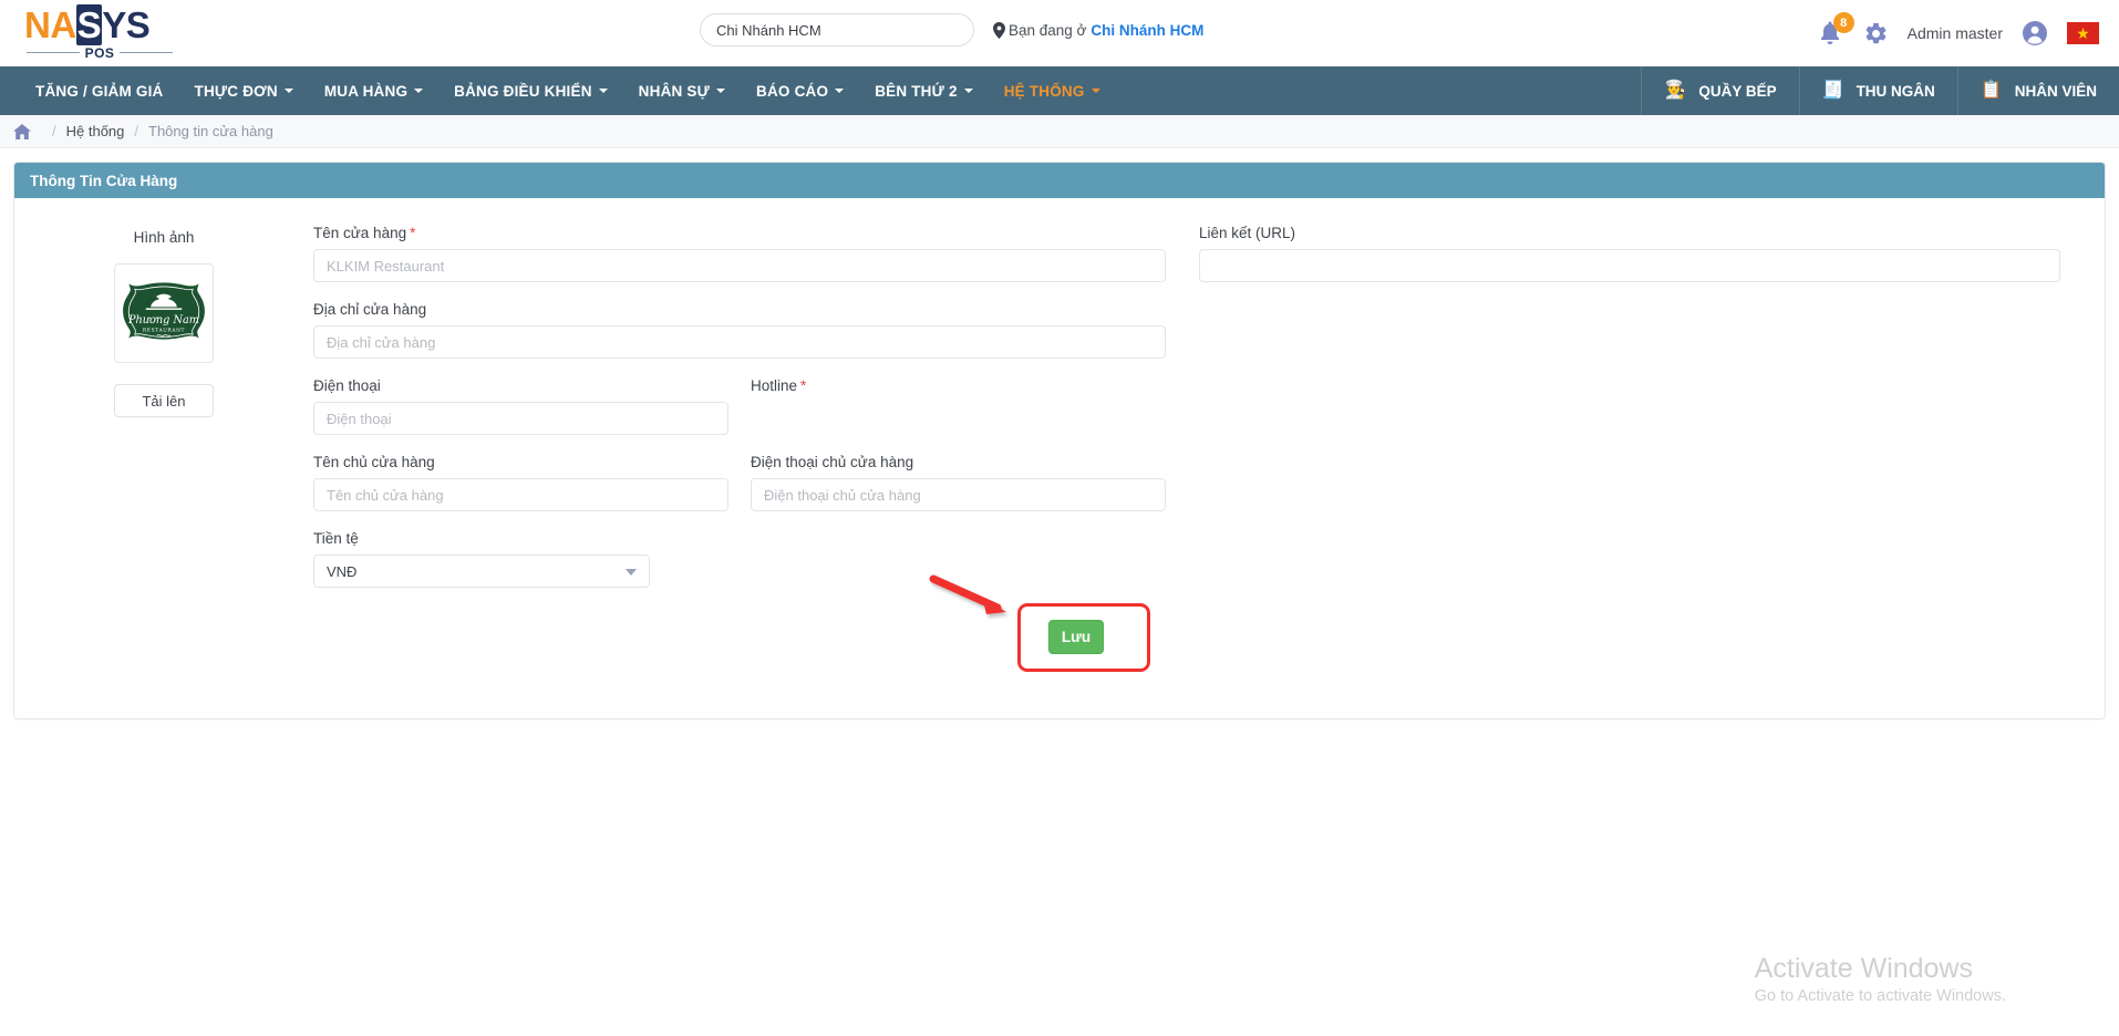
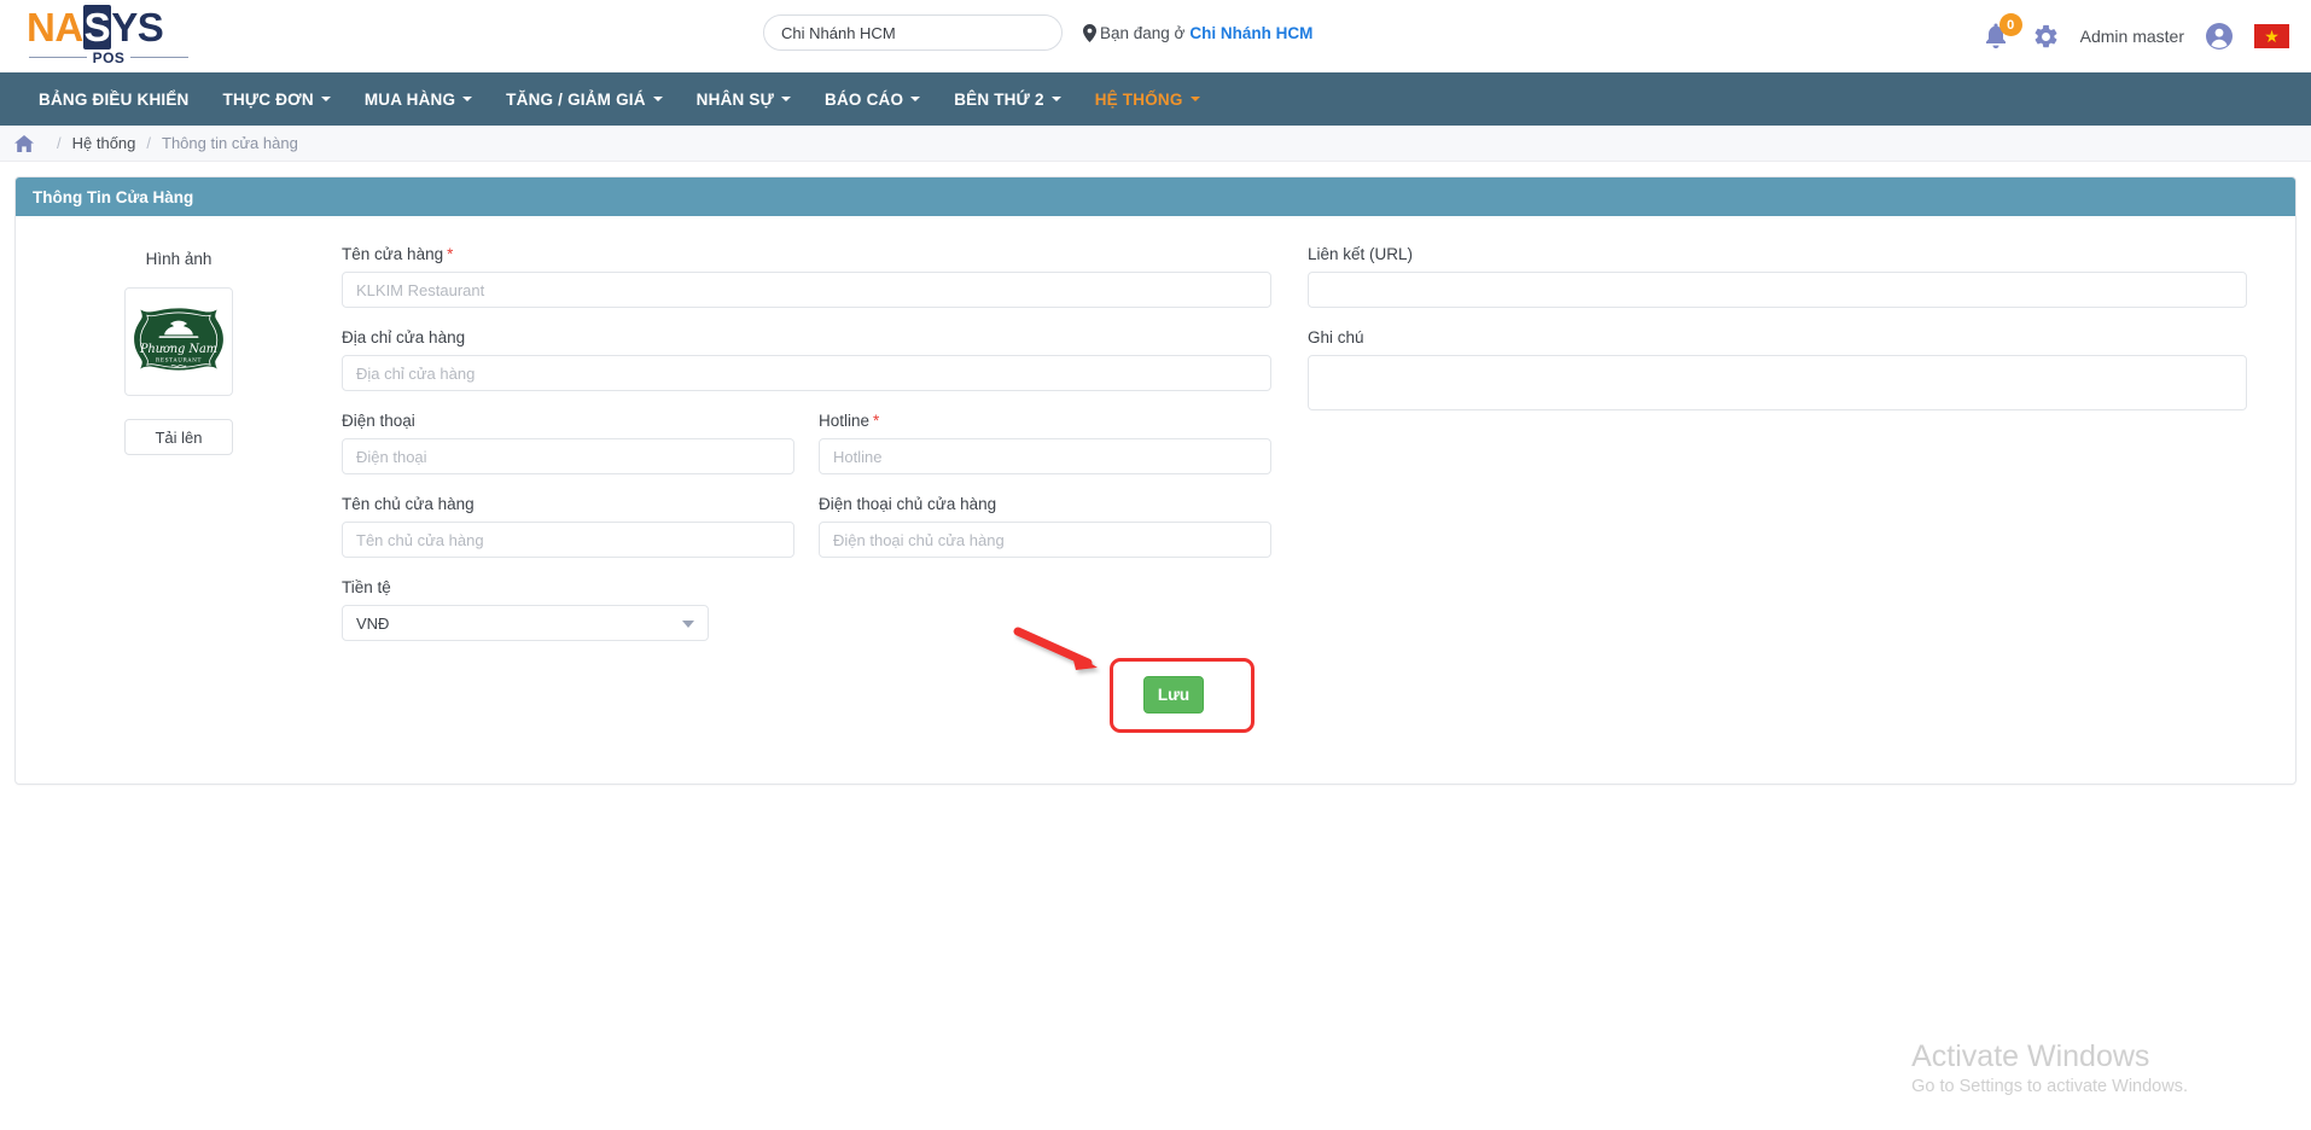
  NASYS
  POS
  Chi Nhánh HCM
  Bạn đang ở
  Chi Nhánh HCM
- 8
+ 0
  Admin master
  ★
- TĂNG / GIẢM GIÁ
+ BẢNG ĐIỀU KHIỂN
  THỰC ĐƠN
  MUA HÀNG
- BẢNG ĐIỀU KHIỂN
+ TĂNG / GIẢM GIÁ
  NHÂN SỰ
  BÁO CÁO
  BÊN THỨ 2
  HỆ THỐNG
- 👨‍🍳
- QUẦY BẾP
- 🧾
- THU NGÂN
- 📋
- NHÂN VIÊN
  /
  Hệ thống
  /
  Thông tin cửa hàng
  Thông Tin Cửa Hàng
  Hình ảnh
  Phương Nam
  Tải lên
  Tên cửa hàng *
  KLKIM Restaurant
  Địa chỉ cửa hàng
  Địa chỉ cửa hàng
  Điện thoại
  Điện thoại
  Hotline *
+ Hotline
  Tên chủ cửa hàng
  Tên chủ cửa hàng
  Điện thoại chủ cửa hàng
  Điện thoại chủ cửa hàng
  Tiền tệ
  VNĐ
  Liên kết (URL)
+ Ghi chú
  Lưu
  Activate Windows
- Go to Activate to activate Windows.
+ Go to Settings to activate Windows.
